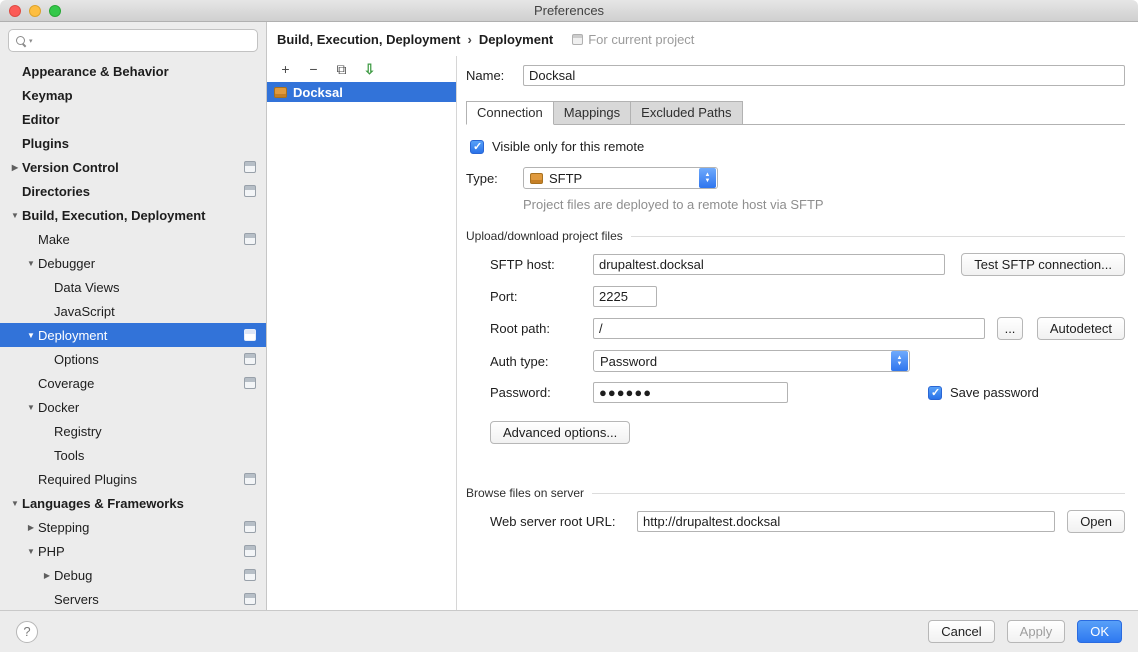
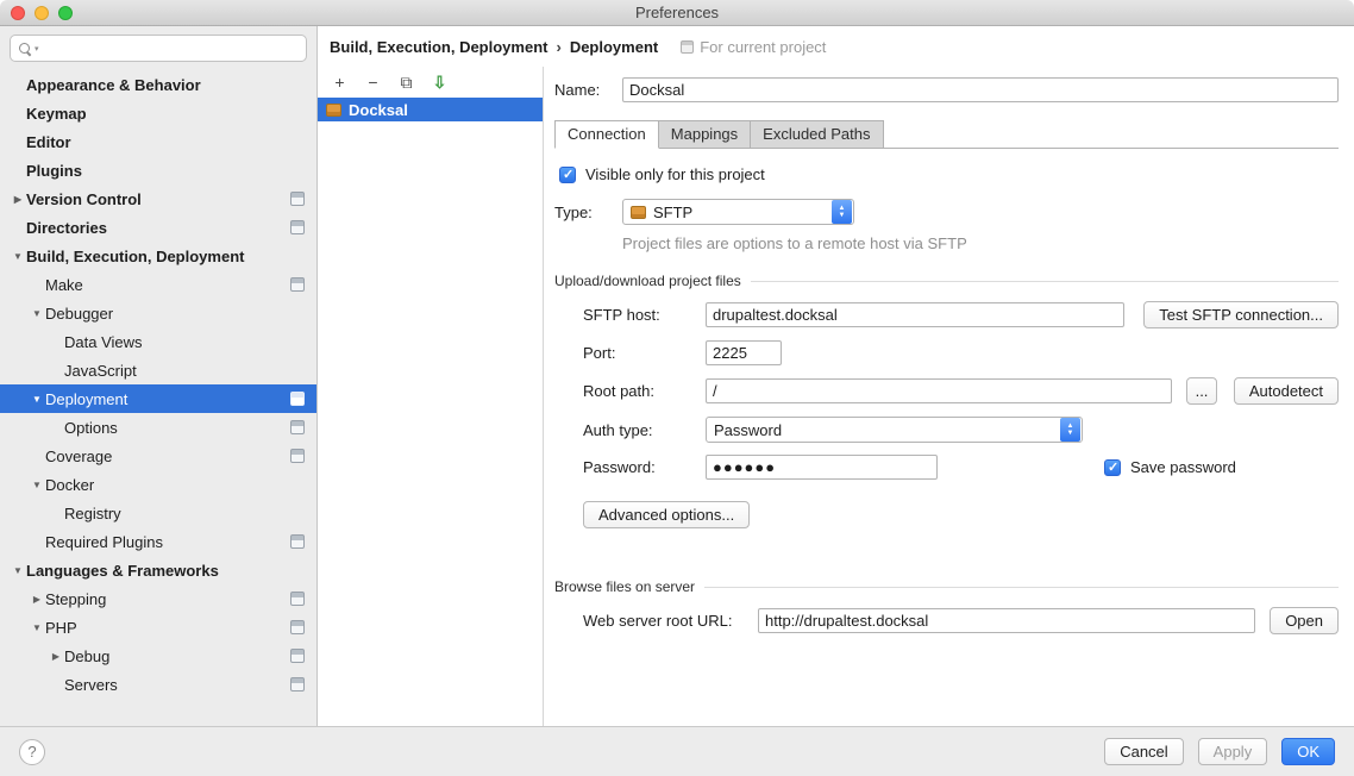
  Preferences
  Appearance & Behavior
  Keymap
  Editor
  Plugins
  ▶
  Version Control
  Directories
  ▼
  Build, Execution, Deployment
  Make
  ▼
  Debugger
  Data Views
  JavaScript
  ▼
  Deployment
  Options
  Coverage
  ▼
  Docker
  Registry
- Tools
  Required Plugins
  ▼
  Languages & Frameworks
  ▶
  Stepping
  ▼
  PHP
  ▶
  Debug
  Servers
  Build, Execution, Deployment
  ›
  Deployment
  For current project
  +
  −
  ⧉
  ⇩
  Docksal
  Name:
  Docksal
  Connection
  Mappings
  Excluded Paths
- Visible only for this remote
+ Visible only for this project
  Type:
  SFTP
- Project files are deployed to a remote host via SFTP
+ Project files are options to a remote host via SFTP
  Upload/download project files
  SFTP host:
  drupaltest.docksal
  Test SFTP connection...
  Port:
  2225
  Root path:
  /
  ...
  Autodetect
  Auth type:
  Password
  Password:
  ●●●●●●
  Save password
  Advanced options...
  Browse files on server
  Web server root URL:
  http://drupaltest.docksal
  Open
  ?
  Cancel
  Apply
  OK
